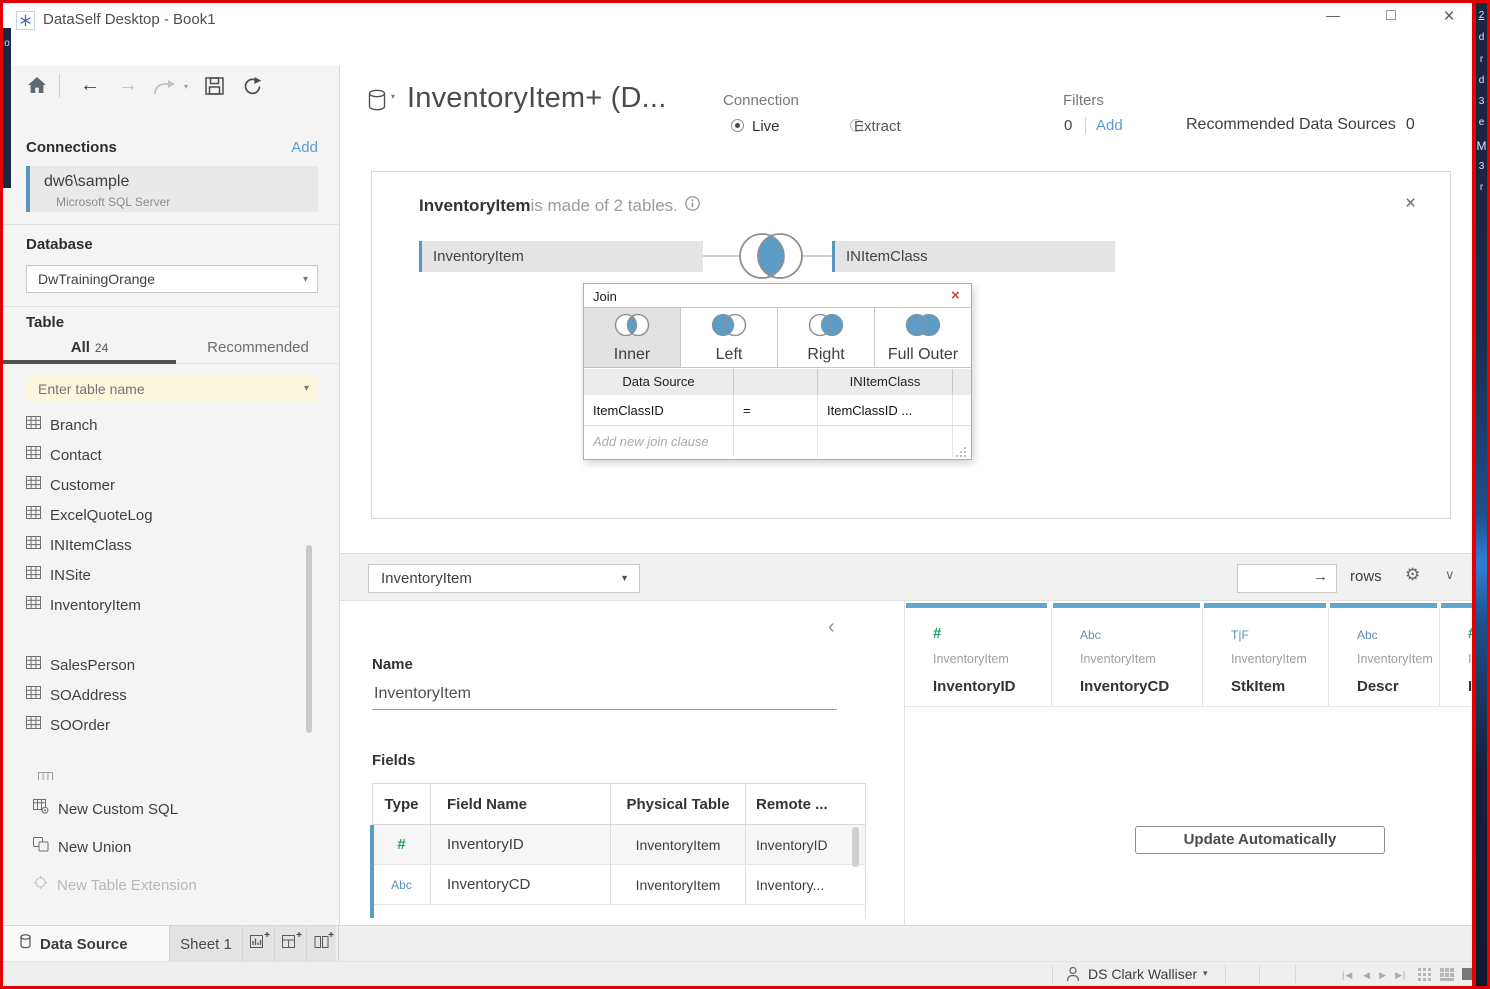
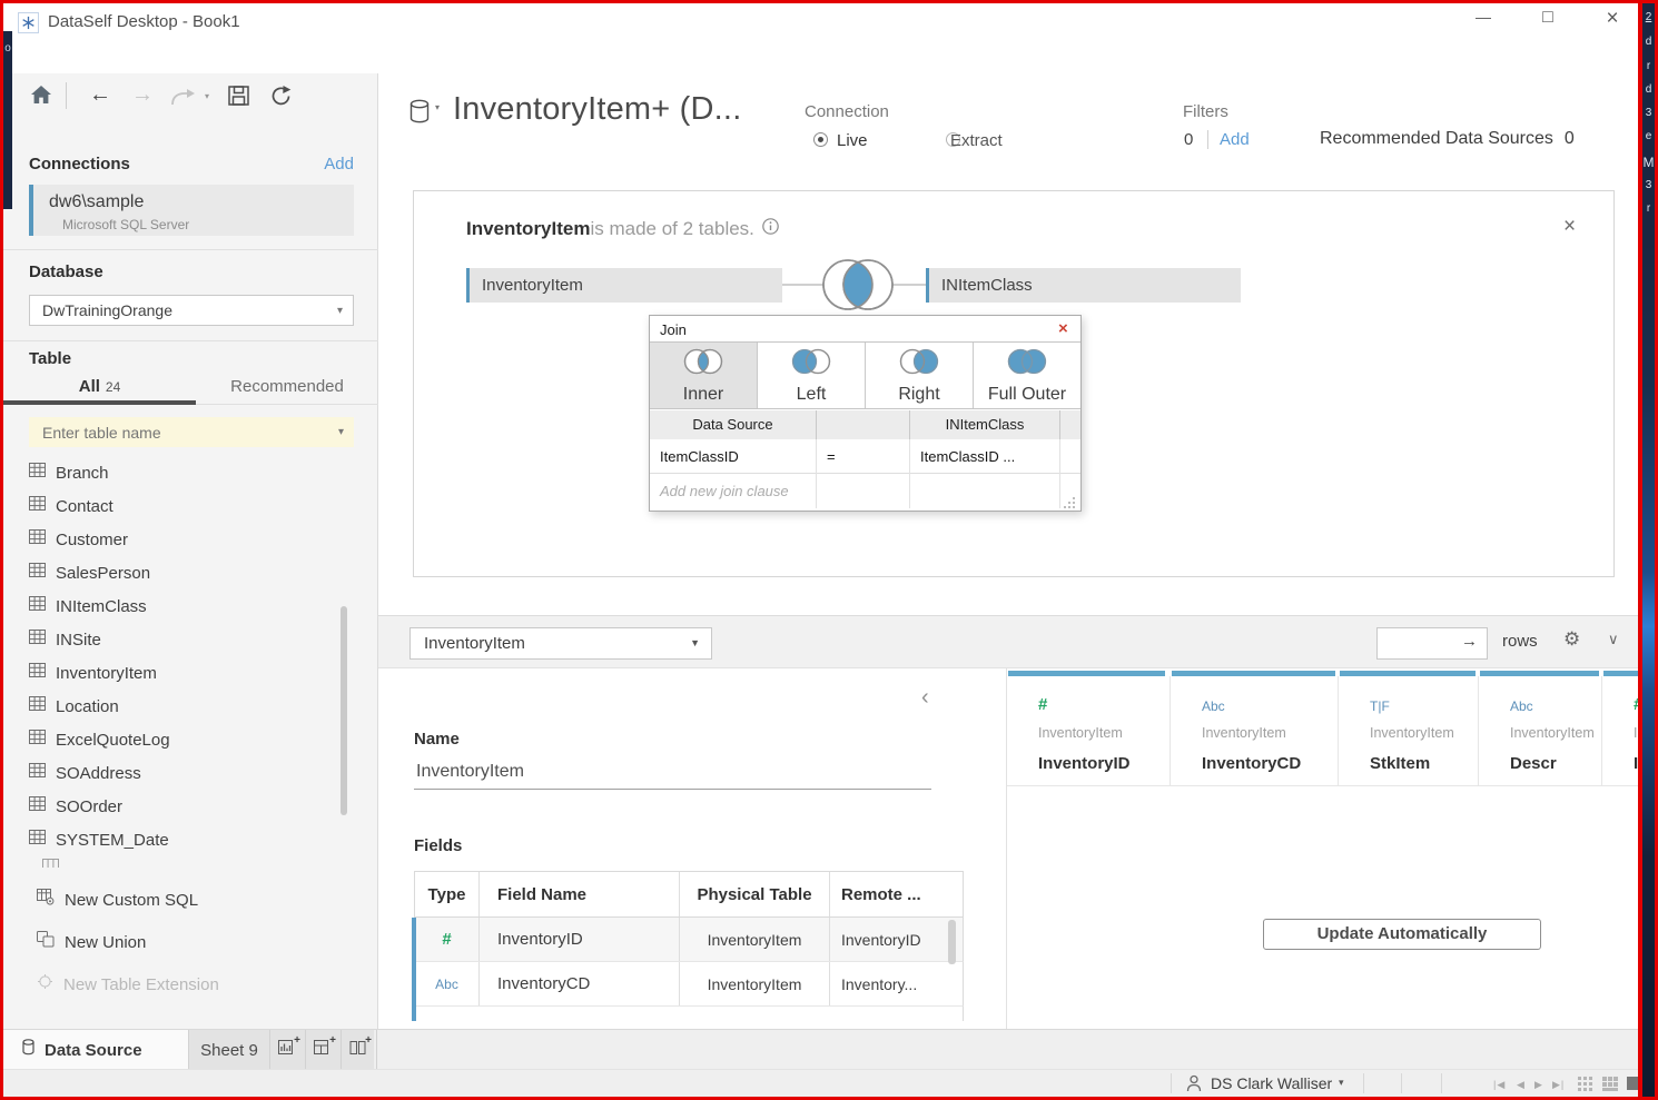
  DataSelf Desktop - Book1
  —
  □
  ×
  ←
  →
  ▾
  Connections
  Add
  dw6\sample
  Microsoft SQL Server
  Database
  DwTrainingOrange
  ▾
  Table
  All
  24
  Recommended
  Enter table name
  ▾
  Branch
  Contact
  Customer
- ExcelQuoteLog
+ SalesPerson
  INItemClass
  INSite
  InventoryItem
+ Location
- SalesPerson
+ ExcelQuoteLog
  SOAddress
  SOOrder
+ SYSTEM_Date
  New Custom SQL
  New Union
  New Table Extension
  ▾
  InventoryItem+ (D...
  Connection
  Live
  Extract
  Filters
  0
  Add
  Recommended Data Sources
  0
  InventoryItem
  is made of 2 tables.
  ×
  InventoryItem
  INItemClass
  Join
  ×
  Inner
  Left
  Right
  Full Outer
  Data Source
  INItemClass
  ItemClassID
  =
  ItemClassID ...
  Add new join clause
  InventoryItem
  ▼
  →
  rows
  ⚙
  ∨
  ‹
  Name
  InventoryItem
  Fields
  Type
  Field Name
  Physical Table
  Remote ...
  #
  InventoryID
  InventoryItem
  InventoryID
  Abc
  InventoryCD
  InventoryItem
  Inventory...
  #
  InventoryItem
  InventoryID
  Abc
  InventoryItem
  InventoryCD
  T|F
  InventoryItem
  StkItem
  Abc
  InventoryItem
  Descr
  Update Automatically
  Data Source
- Sheet 1
+ Sheet 9
  +
  +
  +
  DS Clark Walliser
  ▾
  |◀
  ◀
  ▶
  ▶|
  o
  2
  d
  r
  d
  3
  e
  M
  3
  r
